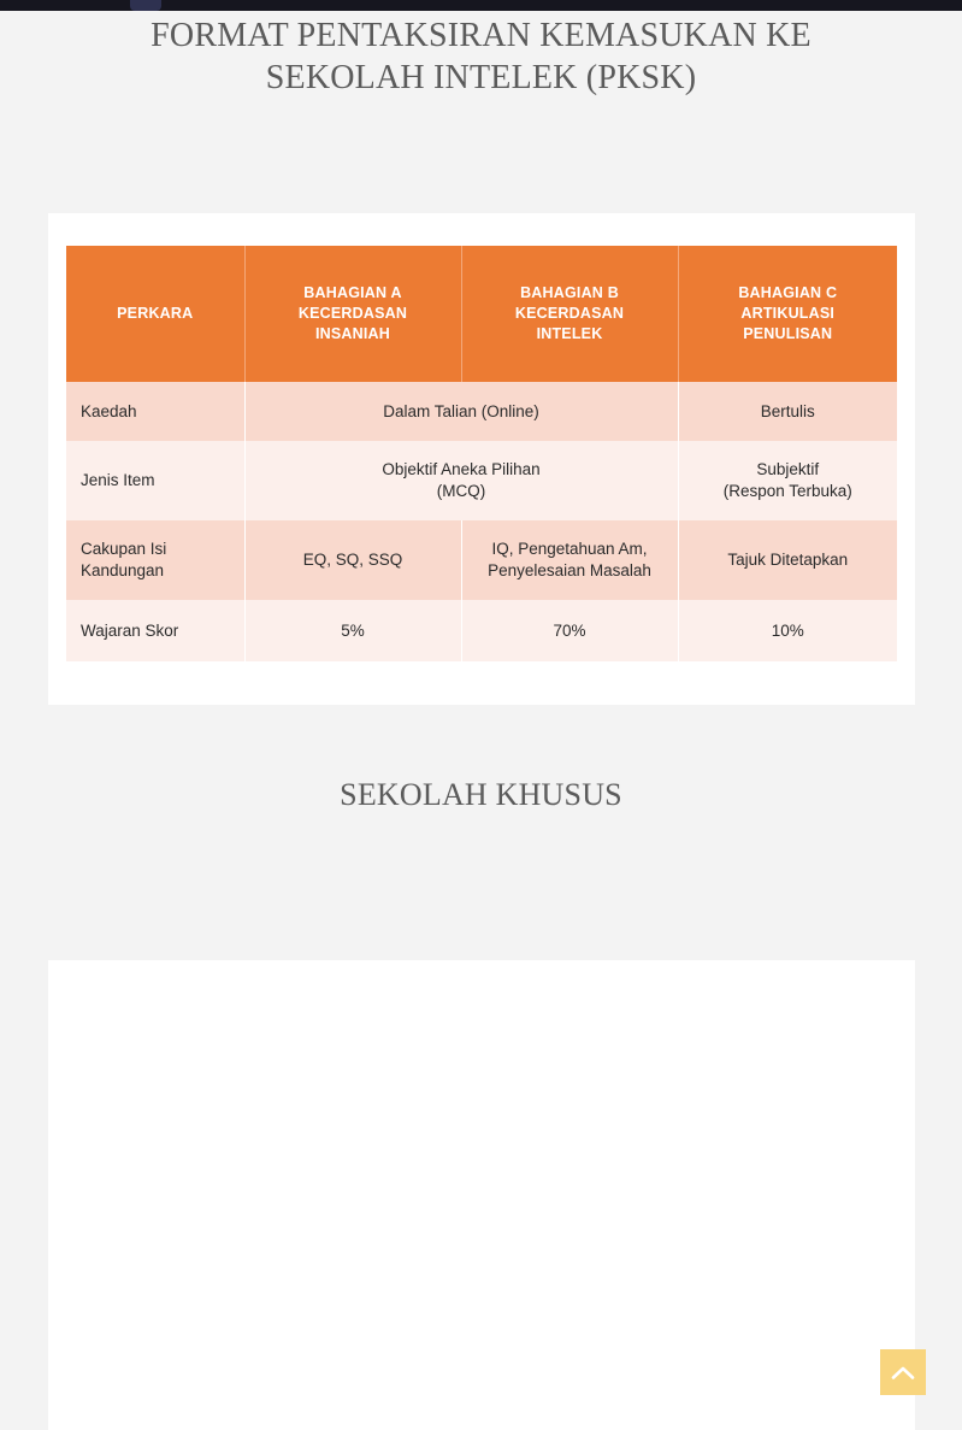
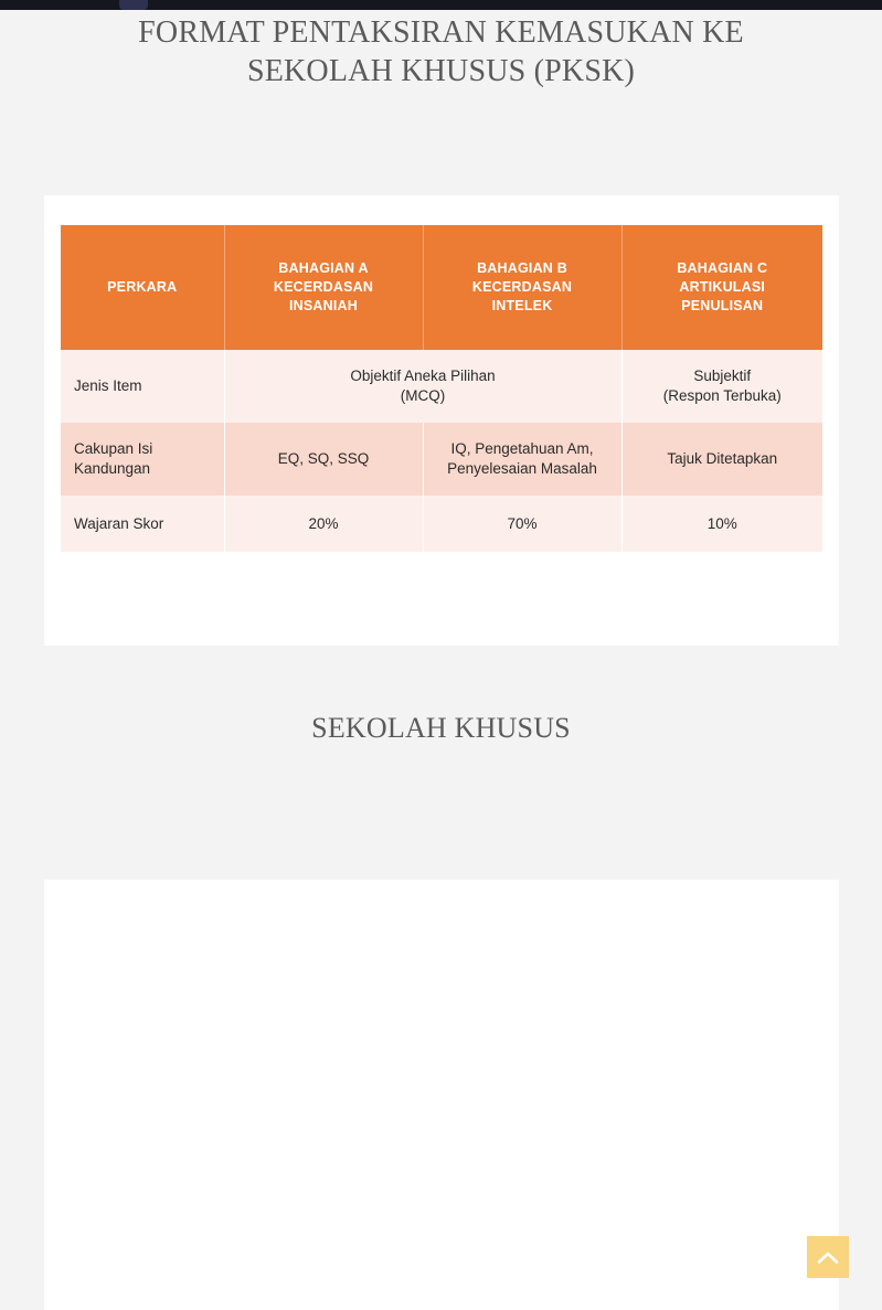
- FORMAT PENTAKSIRAN KEMASUKAN KE SEKOLAH INTELEK (PKSK)
+ FORMAT PENTAKSIRAN KEMASUKAN KE SEKOLAH KHUSUS (PKSK)
  PERKARA	BAHAGIAN A KECERDASAN INSANIAH	BAHAGIAN B KECERDASAN INTELEK	BAHAGIAN C ARTIKULASI PENULISAN
- Kaedah	Dalam Talian (Online)	Bertulis
  Jenis Item	Objektif Aneka Pilihan (MCQ)	Subjektif (Respon Terbuka)
  Cakupan Isi Kandungan	EQ, SQ, SSQ	IQ, Pengetahuan Am, Penyelesaian Masalah	Tajuk Ditetapkan
- Wajaran Skor	5%	70%	10%
+ Wajaran Skor	20%	70%	10%
  SEKOLAH KHUSUS
